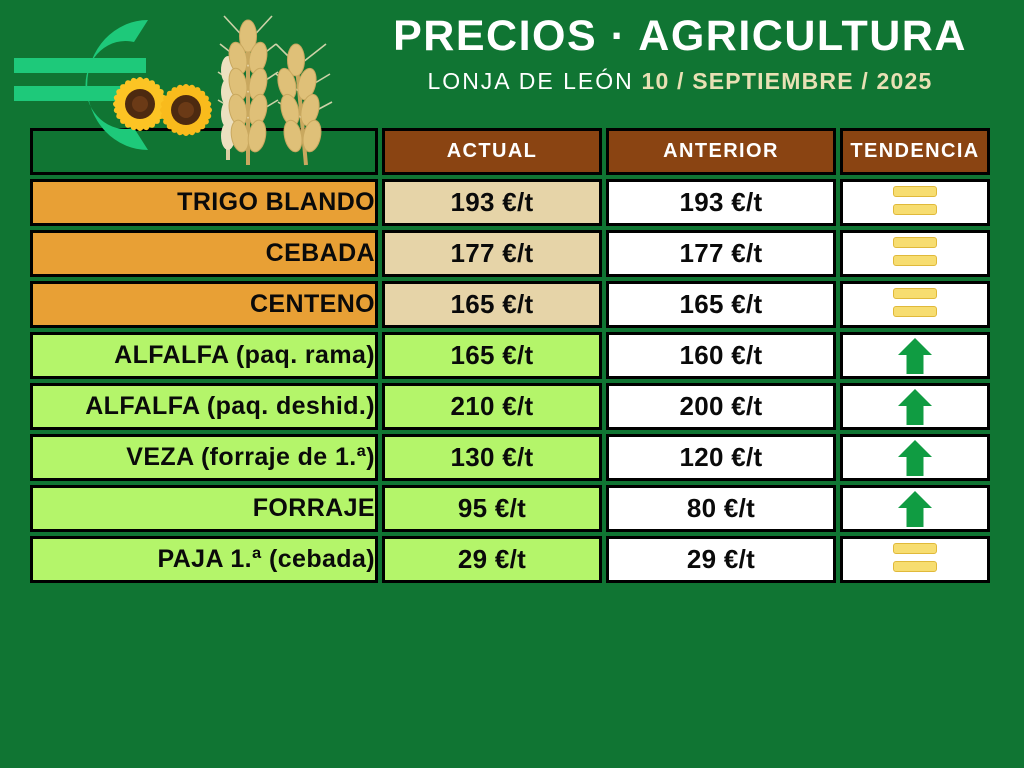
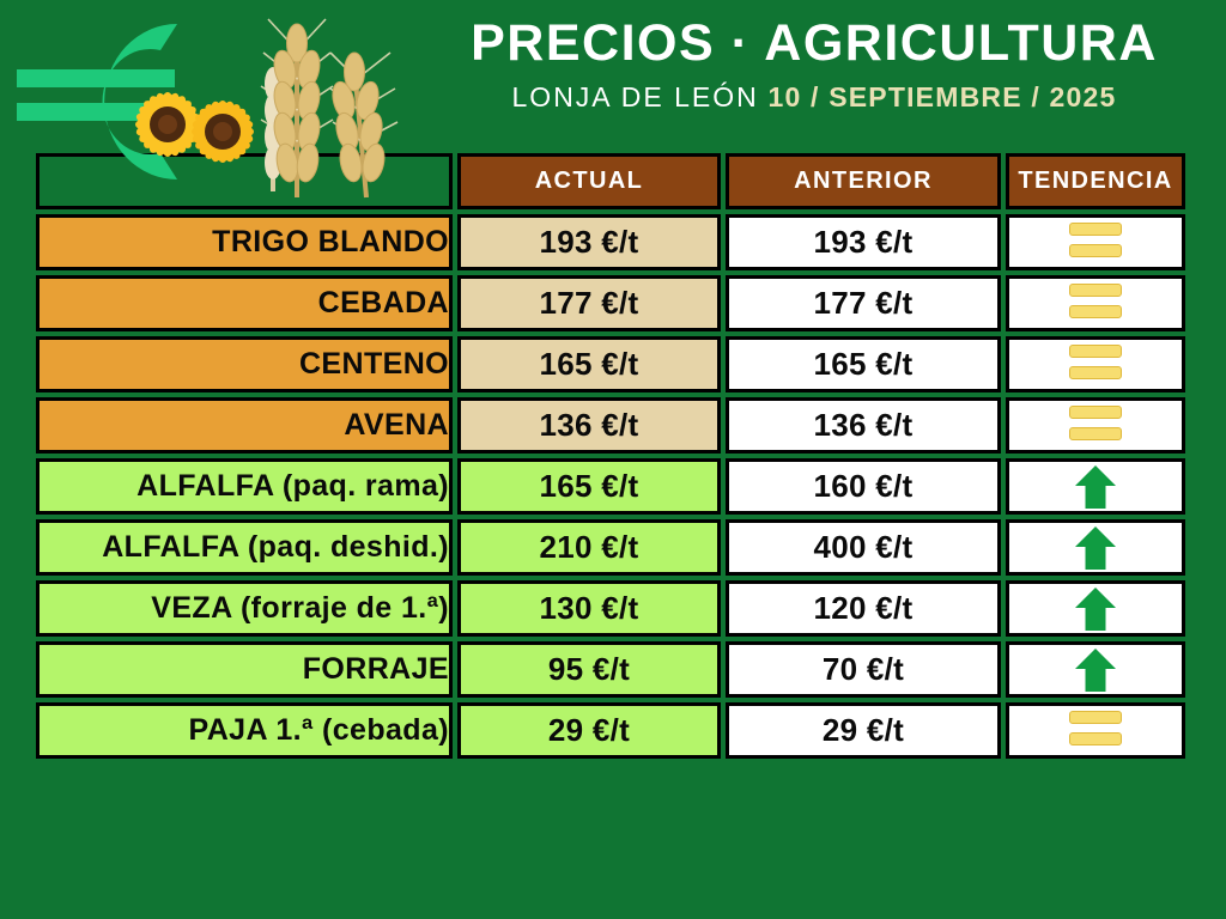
  PRECIOS · AGRICULTURA
  LONJA DE LEÓN 10 / SEPTIEMBRE / 2025
  	ACTUAL	ANTERIOR	TENDENCIA
  TRIGO BLANDO	193 €/t	193 €/t
  CEBADA	177 €/t	177 €/t
  CENTENO	165 €/t	165 €/t
+ AVENA	136 €/t	136 €/t
  ALFALFA (paq. rama)	165 €/t	160 €/t
- ALFALFA (paq. deshid.)	210 €/t	200 €/t
+ ALFALFA (paq. deshid.)	210 €/t	400 €/t
  VEZA (forraje de 1.ª)	130 €/t	120 €/t
- FORRAJE	95 €/t	80 €/t
+ FORRAJE	95 €/t	70 €/t
  PAJA 1.ª (cebada)	29 €/t	29 €/t
